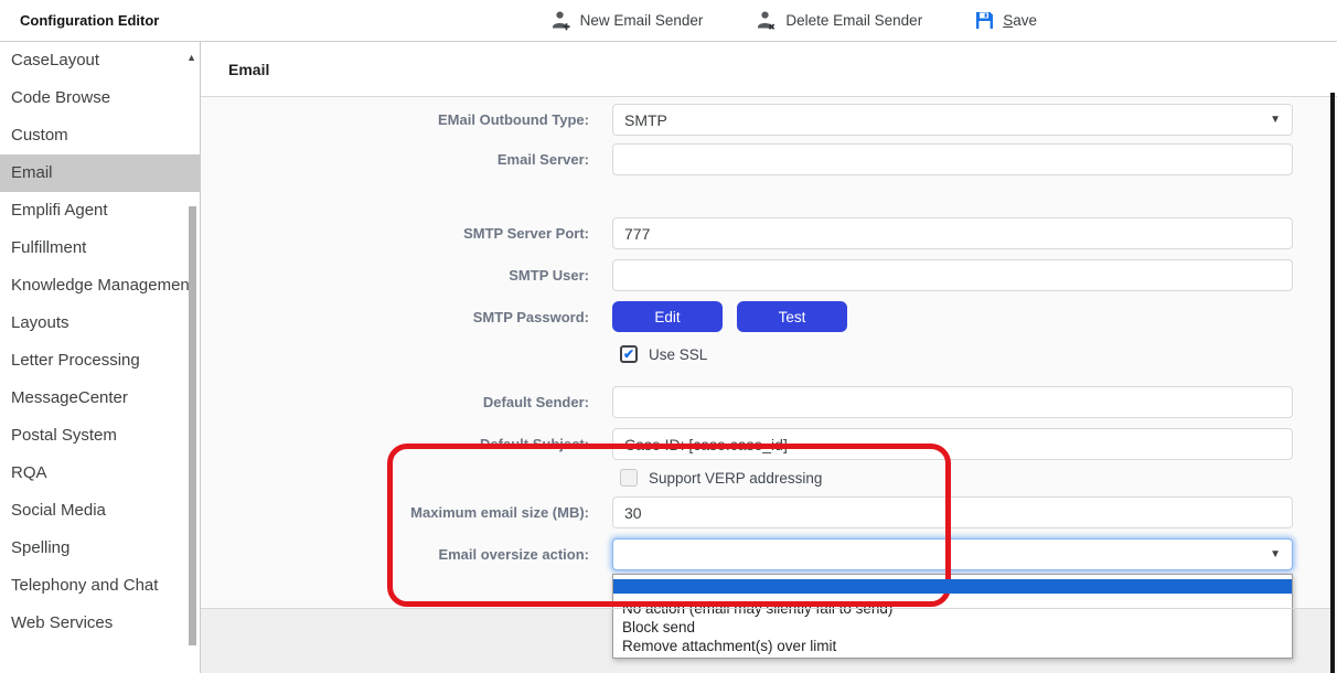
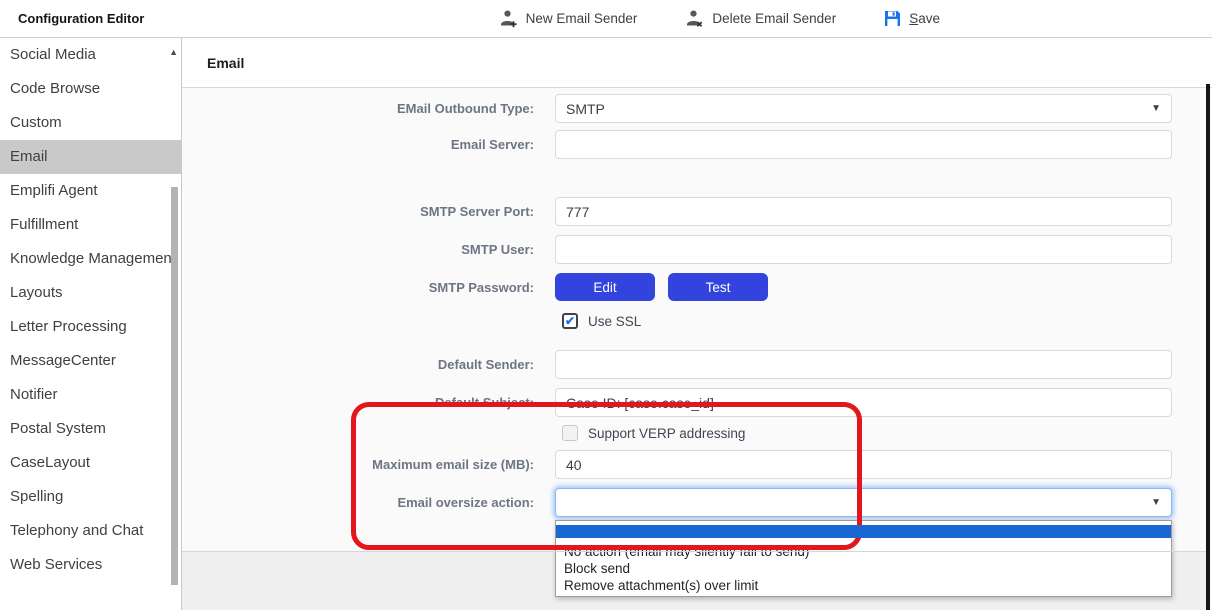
  Configuration Editor
  New Email Sender
  Delete Email Sender
  Save
- CaseLayout
+ Social Media
  Code Browse
  Custom
  Email
  Emplifi Agent
  Fulfillment
  Knowledge Managemen
  Layouts
  Letter Processing
  MessageCenter
+ Notifier
  Postal System
- RQA
- Social Media
+ CaseLayout
  Spelling
  Telephony and Chat
  Web Services
  Email
  EMail Outbound Type:
  SMTP
  Email Server:
  SMTP Server Port:
  777
  SMTP User:
  SMTP Password:
  Edit
  Test
  Use SSL
  Default Sender:
  Default Subject:
  Case ID: [case.case_id]
  Support VERP addressing
  Maximum email size (MB):
- 30
+ 40
  Email oversize action:
  Block send
  Remove attachment(s) over limit
